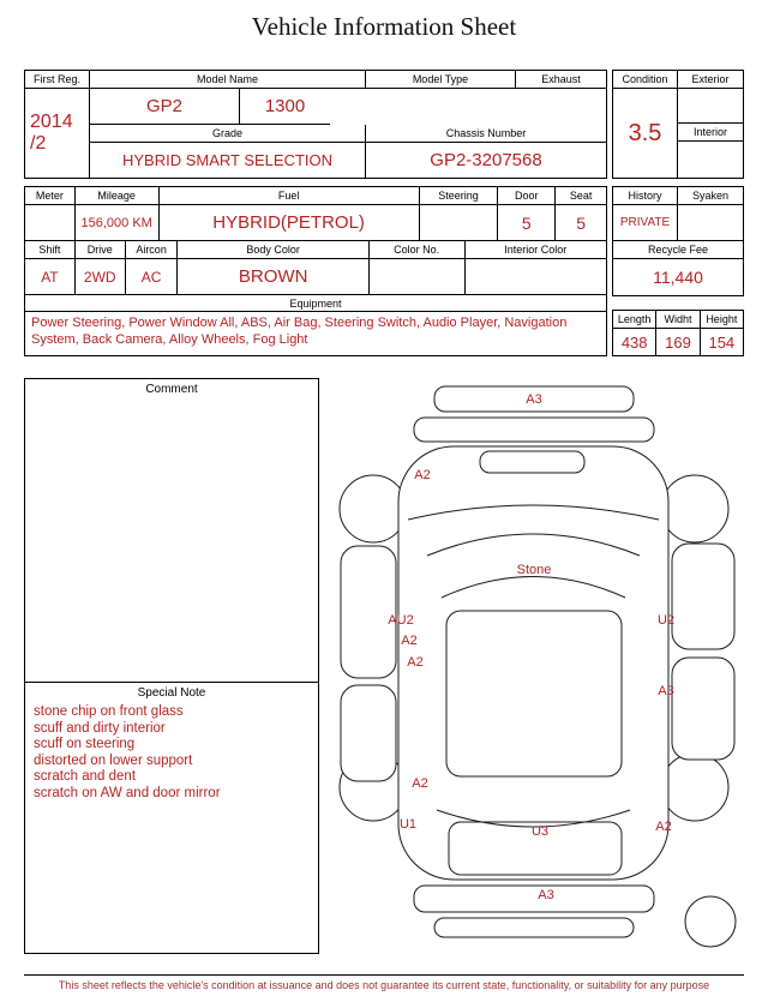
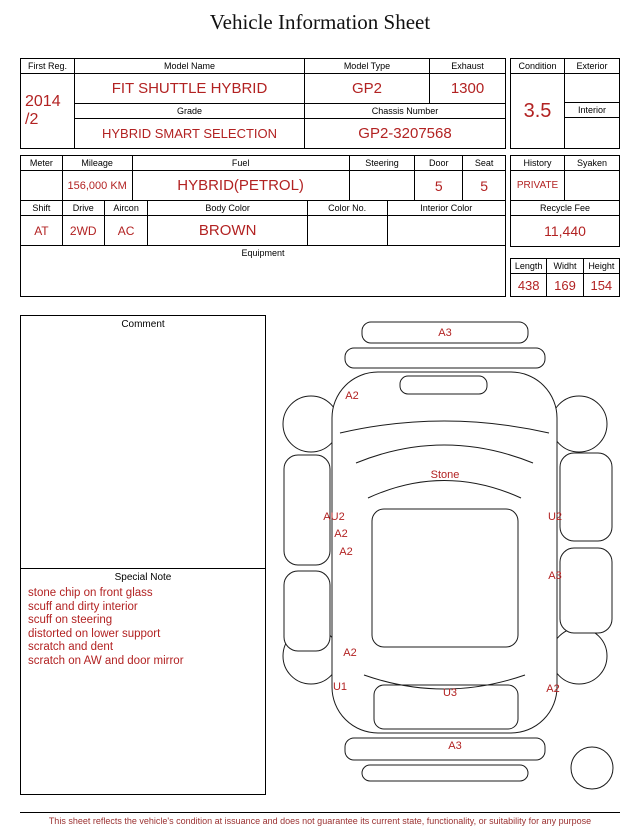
  Vehicle Information Sheet
  First Reg.
  2014
  /2
  Model Name
  Model Type
  Exhaust
+ FIT SHUTTLE HYBRID
  GP2
  1300
  Grade
  Chassis Number
  HYBRID SMART SELECTION
  GP2-3207568
  Condition
  3.5
  Exterior
  Interior
  Meter
  Mileage
  Fuel
  Steering
  Door
  Seat
  156,000 KM
  HYBRID(PETROL)
  5
  5
  Shift
  Drive
  Aircon
  Body Color
  Color No.
  Interior Color
  AT
  2WD
  AC
  BROWN
  Equipment
- Power Steering, Power Window All, ABS, Air Bag, Steering Switch, Audio Player, Navigation System, Back Camera, Alloy Wheels, Fog Light
  History
  Syaken
  PRIVATE
  Recycle Fee
  11,440
  Length
  Widht
  Height
  438
  169
  154
  Comment
  Special Note
  stone chip on front glass
  scuff and dirty interior
  scuff on steering
  distorted on lower support
  scratch and dent
  scratch on AW and door mirror
  A3
  A2
  Stone
  AU2
  A2
  U2
  A2
  A3
  A2
  U1
  U3
  A2
  A3
  This sheet reflects the vehicle's condition at issuance and does not guarantee its current state, functionality, or suitability for any purpose
